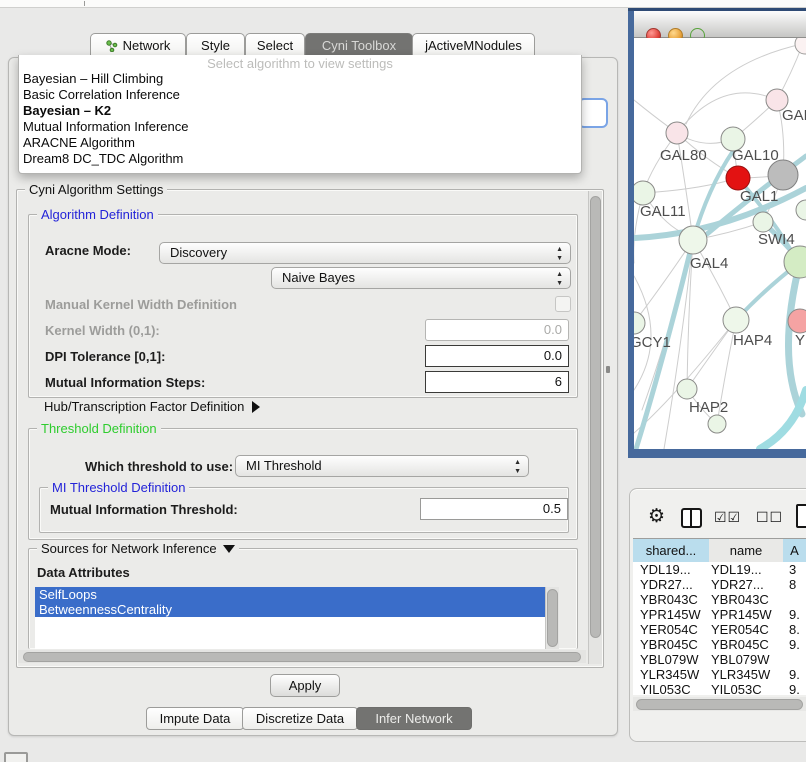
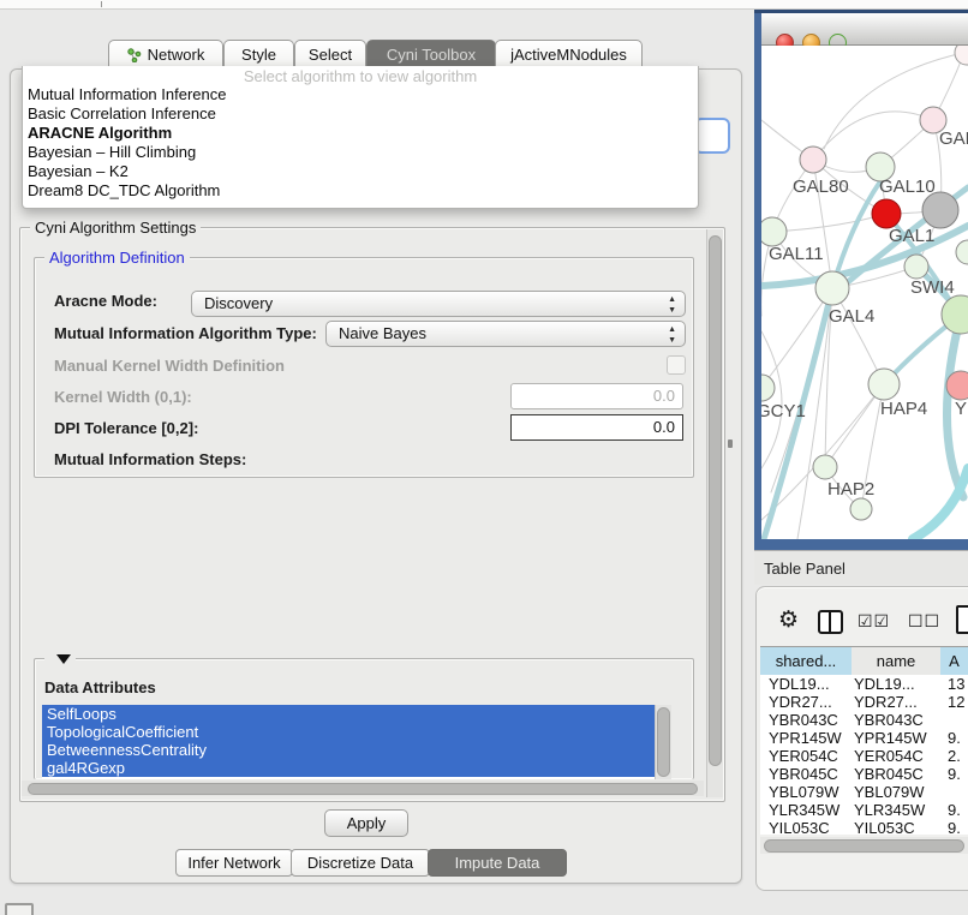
  Network
  Style
  Select
  Cyni Toolbox
  jActiveMNodules
- Select algorithm to view settings
+ Select algorithm to view algorithm
- Bayesian – Hill Climbing
+ Mutual Information Inference
  Basic Correlation Inference
- Bayesian – K2
+ ARACNE Algorithm
- Mutual Information Inference
+ Bayesian – Hill Climbing
- ARACNE Algorithm
+ Bayesian – K2
  Dream8 DC_TDC Algorithm
  Cyni Algorithm Settings
  Algorithm Definition
  Aracne Mode:
  Discovery
+ Mutual Information Algorithm Type:
  Naive Bayes
  Manual Kernel Width Definition
  Kernel Width (0,1):
  0.0
- DPI Tolerance [0,1]:
+ DPI Tolerance [0,2]:
  0.0
  Mutual Information Steps:
- 6
- Hub/Transcription Factor Definition
- Threshold Definition
- Which threshold to use:
- MI Threshold
- MI Threshold Definition
- Mutual Information Threshold:
- 0.5
- Sources for Network Inference
  Data Attributes
  SelfLoops
+ TopologicalCoefficient
  BetweennessCentrality
+ gal4RGexp
  Apply
- Impute Data
+ Infer Network
  Discretize Data
- Infer Network
+ Impute Data
  GAL80
  GAL10
  GAL1
  GAL11
  SWI4
  GAL4
  GCY1
  HAP4
  Y
  HAP2
+ Table Panel
  ⚙
  ☑☑
  ☐☐
  shared...
  name
  A
  YDL19...
  YDL19...
- 3
+ 13
  YDR27...
  YDR27...
- 8
+ 12
  YBR043C
  YBR043C
  YPR145W
  YPR145W
  9.
  YER054C
  YER054C
- 8.
+ 2.
  YBR045C
  YBR045C
  9.
  YBL079W
  YBL079W
  YLR345W
  YLR345W
  9.
  YIL053C
  YIL053C
  9.
